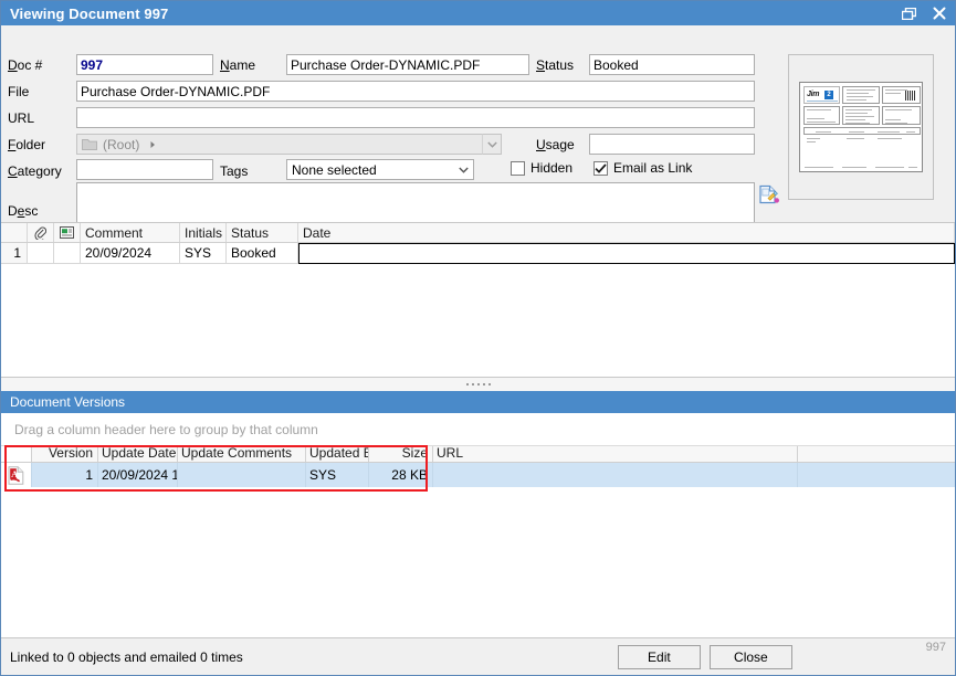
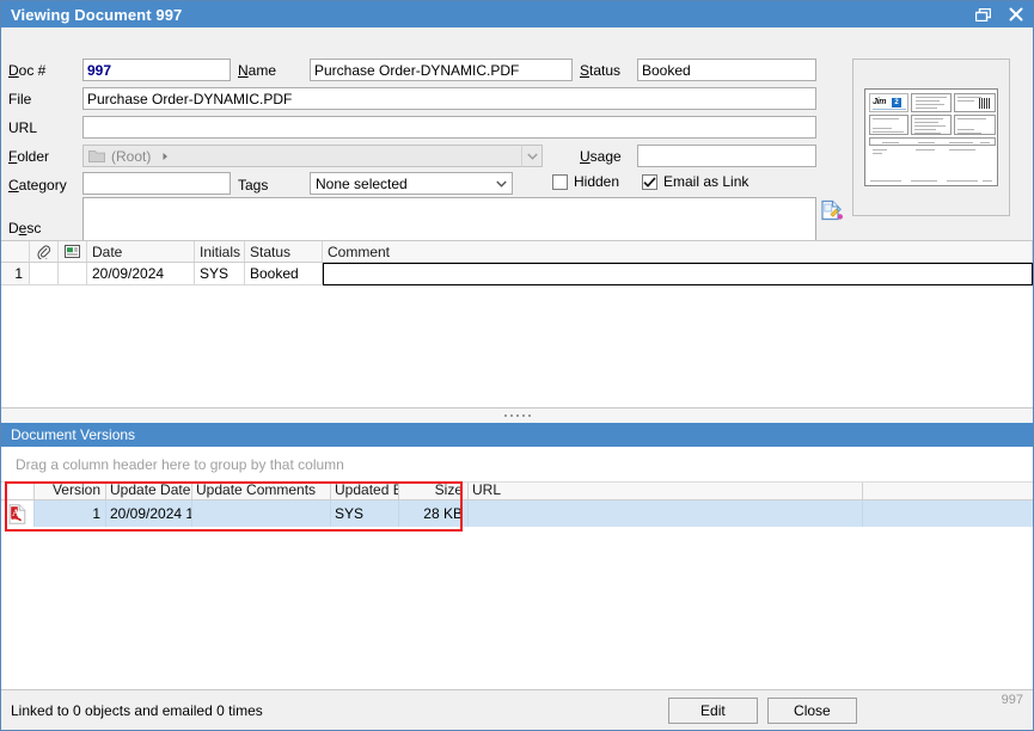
  Viewing Document 997
  Doc #
  997
  Name
  Purchase Order-DYNAMIC.PDF
  Status
  Booked
  File
  Purchase Order-DYNAMIC.PDF
  URL
  Folder
  (Root)
  Usage
  Category
  Tags
  None selected
  Hidden
  Email as Link
  Desc
- Comment
+ Date
  Initials
  Status
- Date
+ Comment
  1
  20/09/2024
  SYS
  Booked
  Document Versions
  Drag a column header here to group by that column
  Version
  Update Date
  Update Comments
  Updated B
  Size
  URL
  A
  1
  20/09/2024 1
  SYS
  28 KB
  Linked to 0 objects and emailed 0 times
  Edit
  Close
  997
